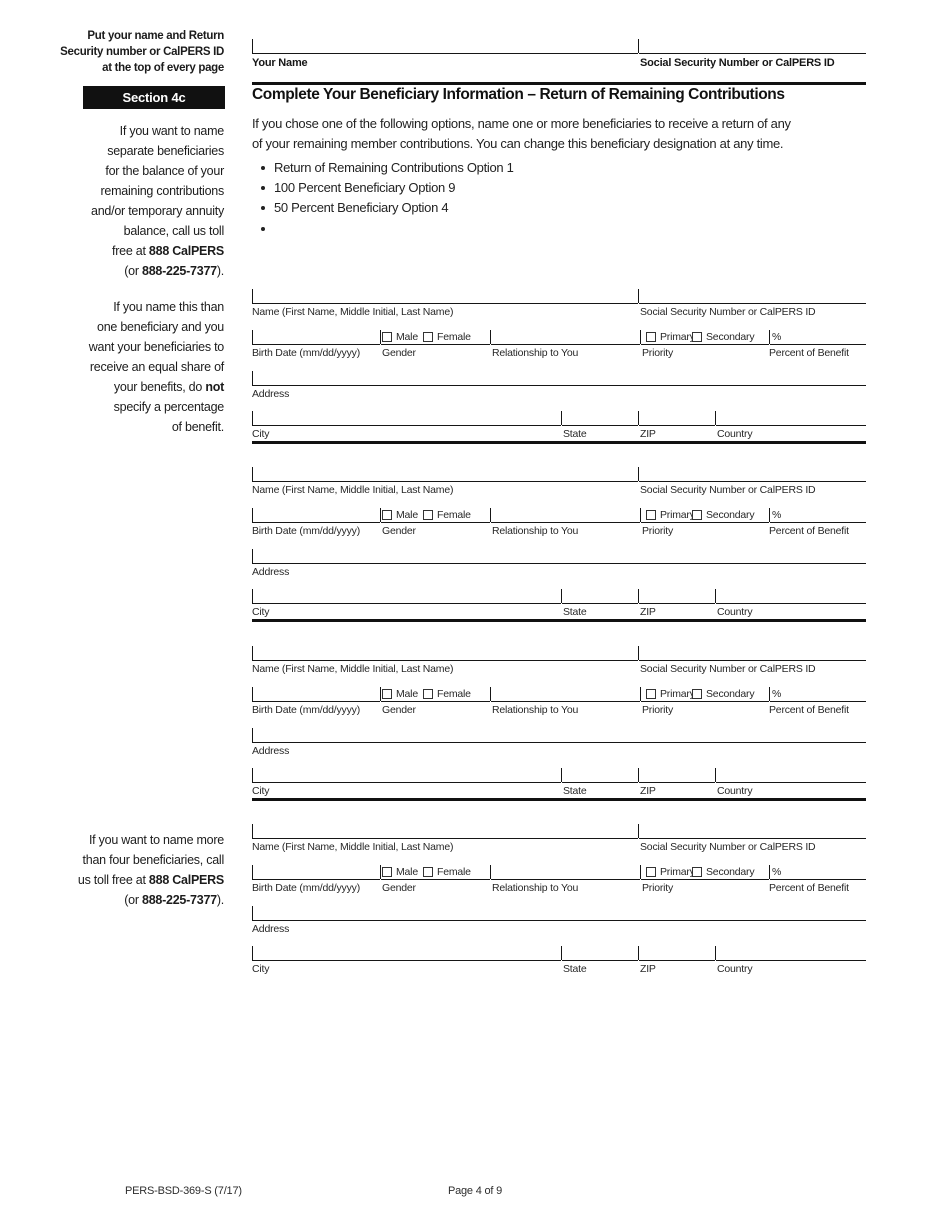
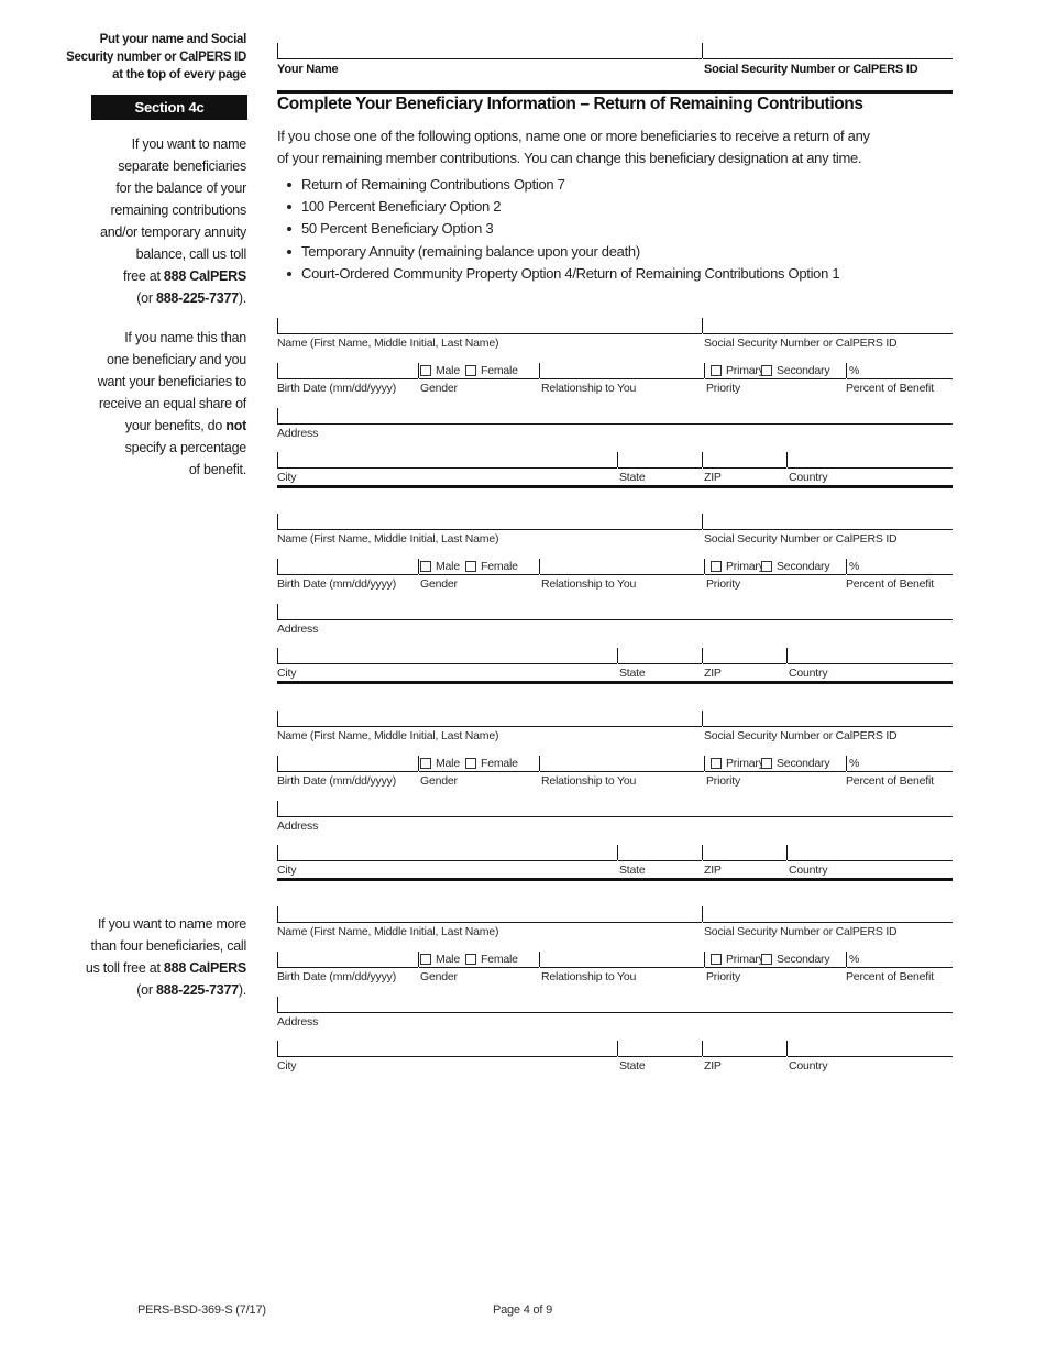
- Put your name and Return
+ Put your name and Social
  Security number or CalPERS ID
  at the top of every page
  Your Name
  Social Security Number or CalPERS ID
  Section 4c
  Complete Your Beneficiary Information – Return of Remaining Contributions
  If you chose one of the following options, name one or more beneficiaries to receive a return of any
  of your remaining member contributions. You can change this beneficiary designation at any time.
- Return of Remaining Contributions Option 1
+ Return of Remaining Contributions Option 7
- 100 Percent Beneficiary Option 9
+ 100 Percent Beneficiary Option 2
- 50 Percent Beneficiary Option 4
+ 50 Percent Beneficiary Option 3
+ Temporary Annuity (remaining balance upon your death)
+ Court-Ordered Community Property Option 4/Return of Remaining Contributions Option 1
  If you want to name
  separate beneficiaries
  for the balance of your
  remaining contributions
  and/or temporary annuity
  balance, call us toll
  free at 888 CalPERS
  (or 888-225-7377).
  If you name this than
  one beneficiary and you
  want your beneficiaries to
  receive an equal share of
  your benefits, do not
  specify a percentage
  of benefit.
  If you want to name more
  than four beneficiaries, call
  us toll free at 888 CalPERS
  (or 888-225-7377).
  Name (First Name, Middle Initial, Last Name)
  Social Security Number or CalPERS ID
  Male
  Female
  Primar
  Secondary
  %
  Birth Date (mm/dd/yyyy)
  Gender
  Relationship to You
  Priority
  Percent of Benefit
  Address
  City
  State
  ZIP
  Country
  Name (First Name, Middle Initial, Last Name)
  Social Security Number or CalPERS ID
  Male
  Female
  Primar
  Secondary
  %
  Birth Date (mm/dd/yyyy)
  Gender
  Relationship to You
  Priority
  Percent of Benefit
  Address
  City
  State
  ZIP
  Country
  Name (First Name, Middle Initial, Last Name)
  Social Security Number or CalPERS ID
  Male
  Female
  Primar
  Secondary
  %
  Birth Date (mm/dd/yyyy)
  Gender
  Relationship to You
  Priority
  Percent of Benefit
  Address
  City
  State
  ZIP
  Country
  Name (First Name, Middle Initial, Last Name)
  Social Security Number or CalPERS ID
  Male
  Female
  Primar
  Secondary
  %
  Birth Date (mm/dd/yyyy)
  Gender
  Relationship to You
  Priority
  Percent of Benefit
  Address
  City
  State
  ZIP
  Country
  PERS-BSD-369-S (7/17)
  Page 4 of 9
